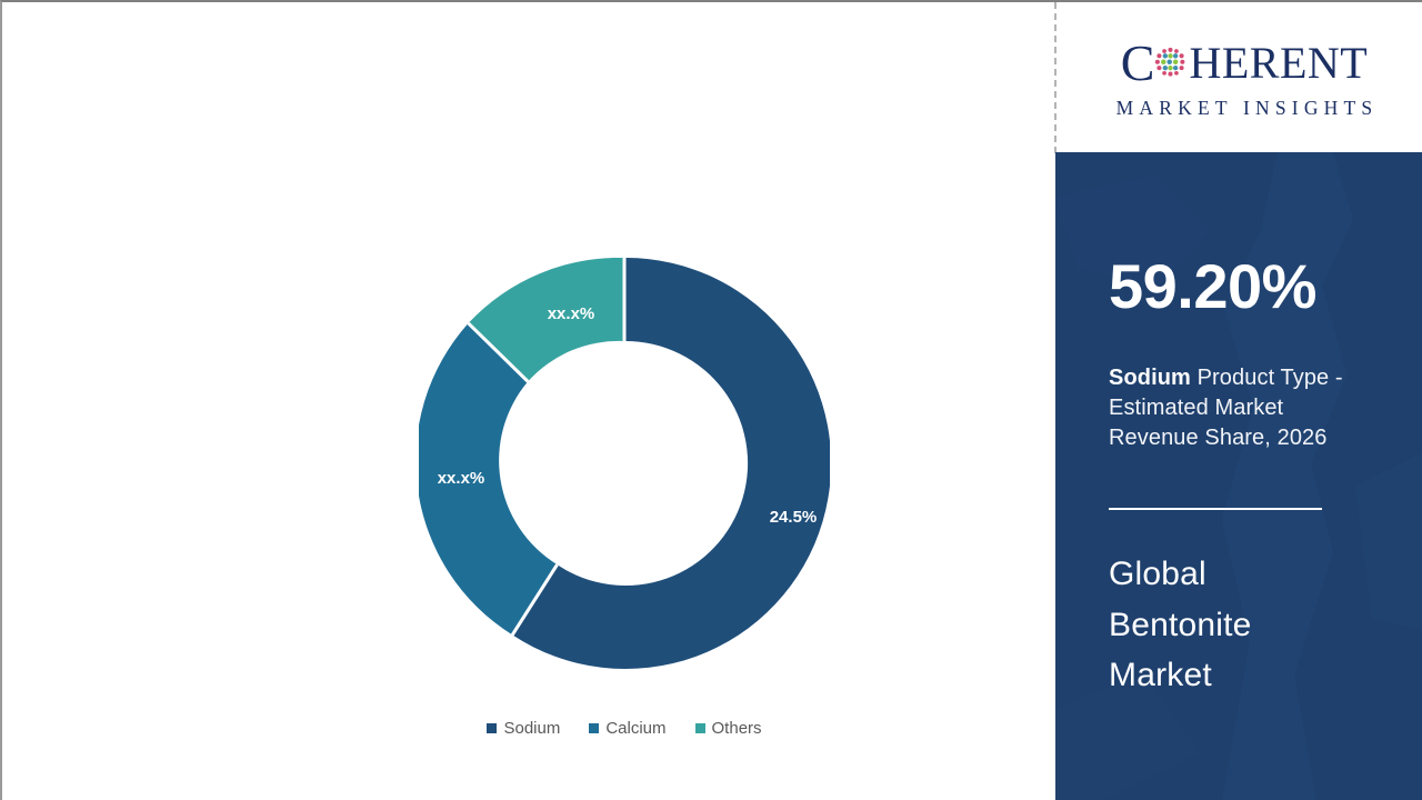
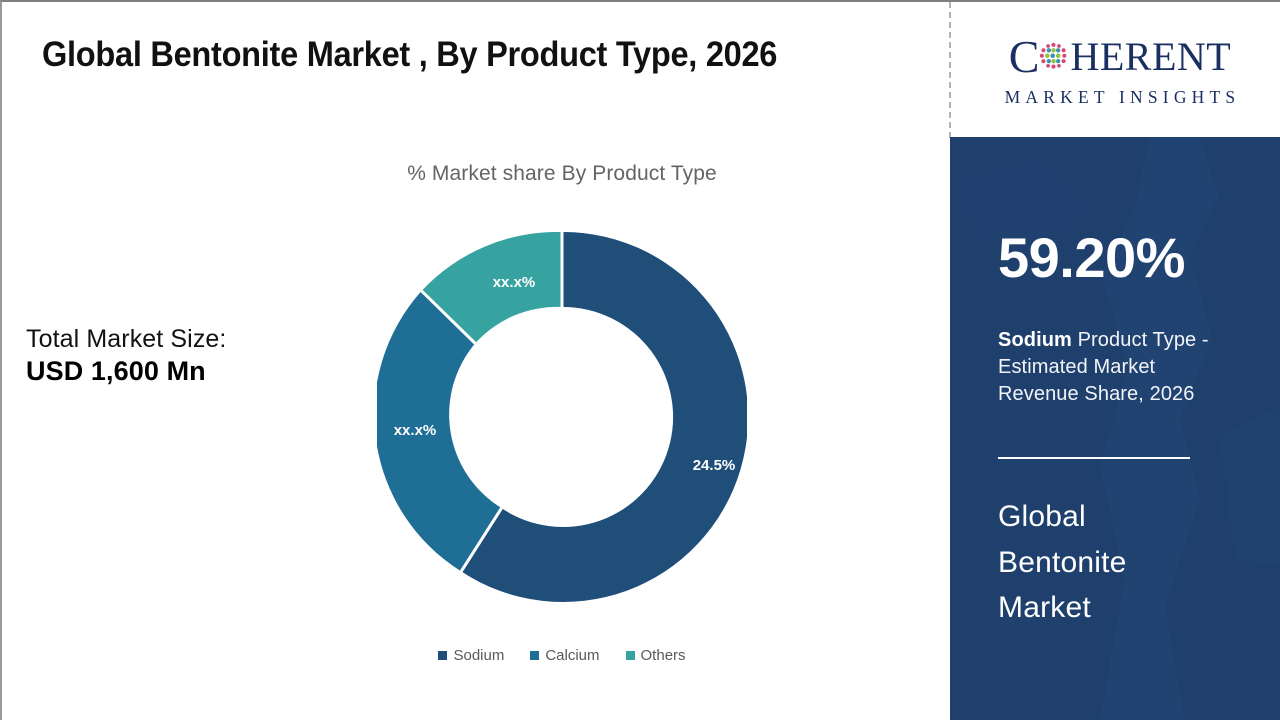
+ Global Bentonite Market , By Product Type, 2026
+ % Market share By Product Type
+ Total Market Size:
+ USD 1,600 Mn
  24.5%
  xx.x%
  xx.x%
  Sodium
  Calcium
  Others
  C
  HERENT
  MARKET INSIGHTS
  59.20%
  Sodium Product Type - Estimated Market Revenue Share, 2026
  Global
  Bentonite
  Market
